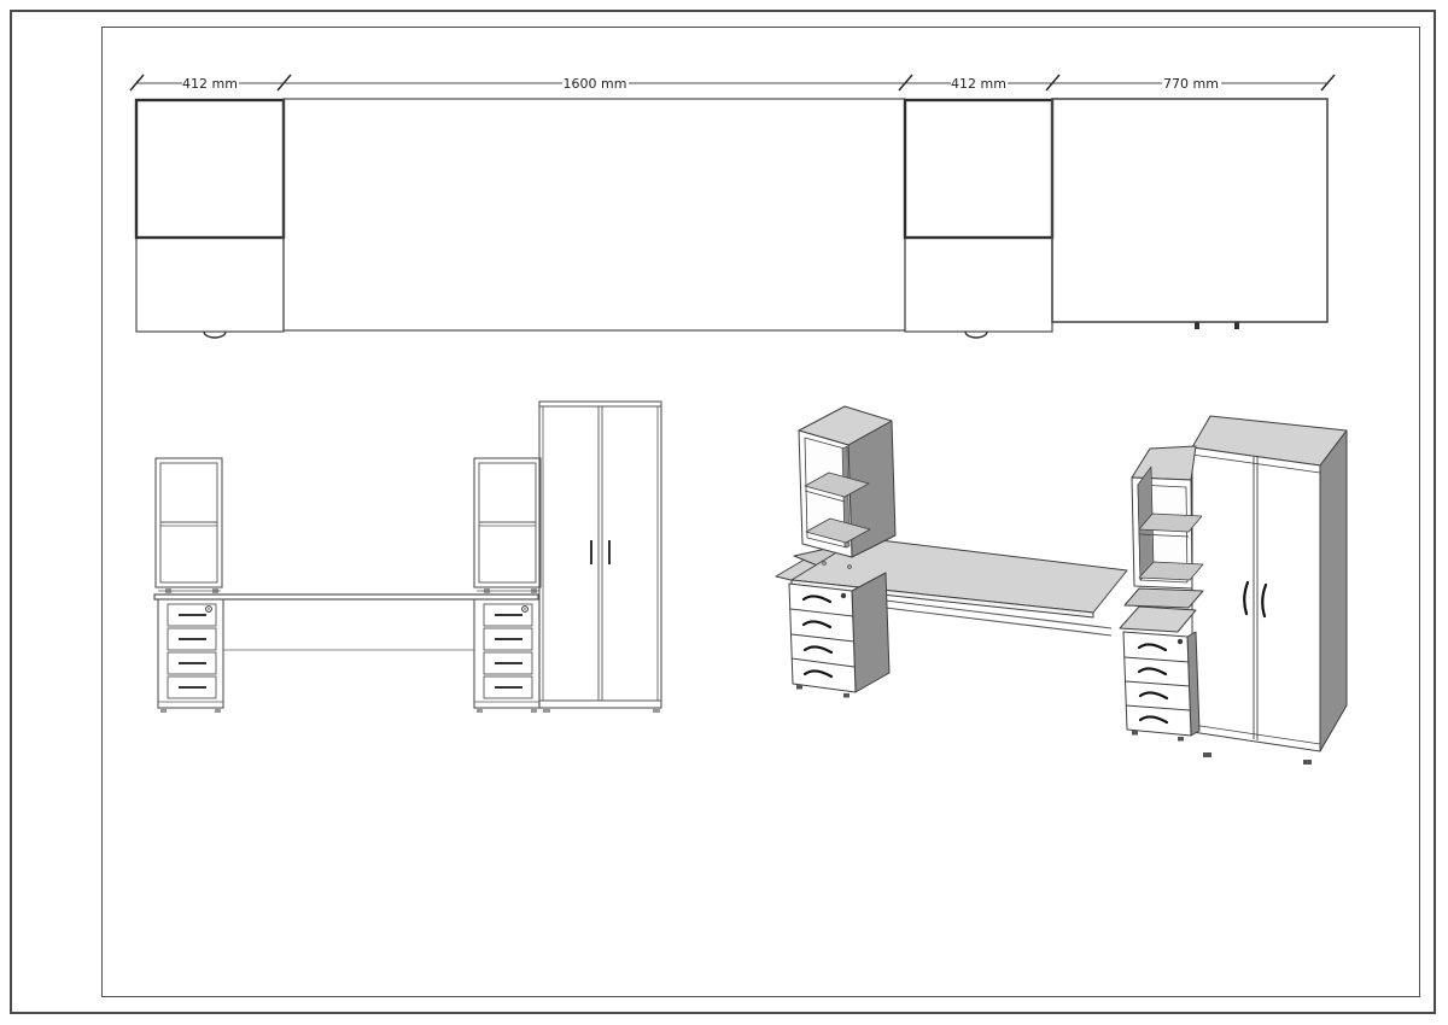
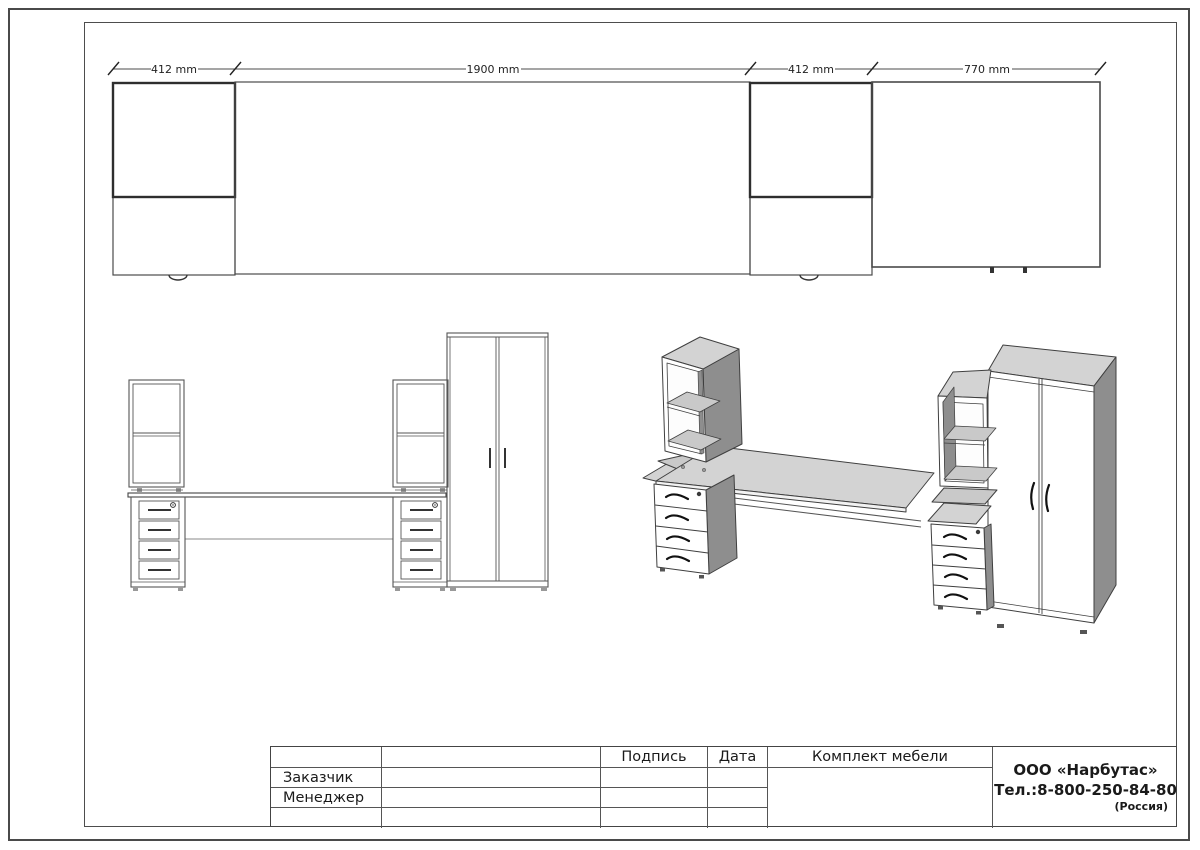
  412 mm
- 1600 mm
+ 1900 mm
  412 mm
  770 mm
+ Подпись
+ Дата
+ Комплект мебели
+ ООО «Нарбутас»
+ Тел.:8-800-250-84-80
+ (Россия)
+ Заказчик
+ Менеджер
